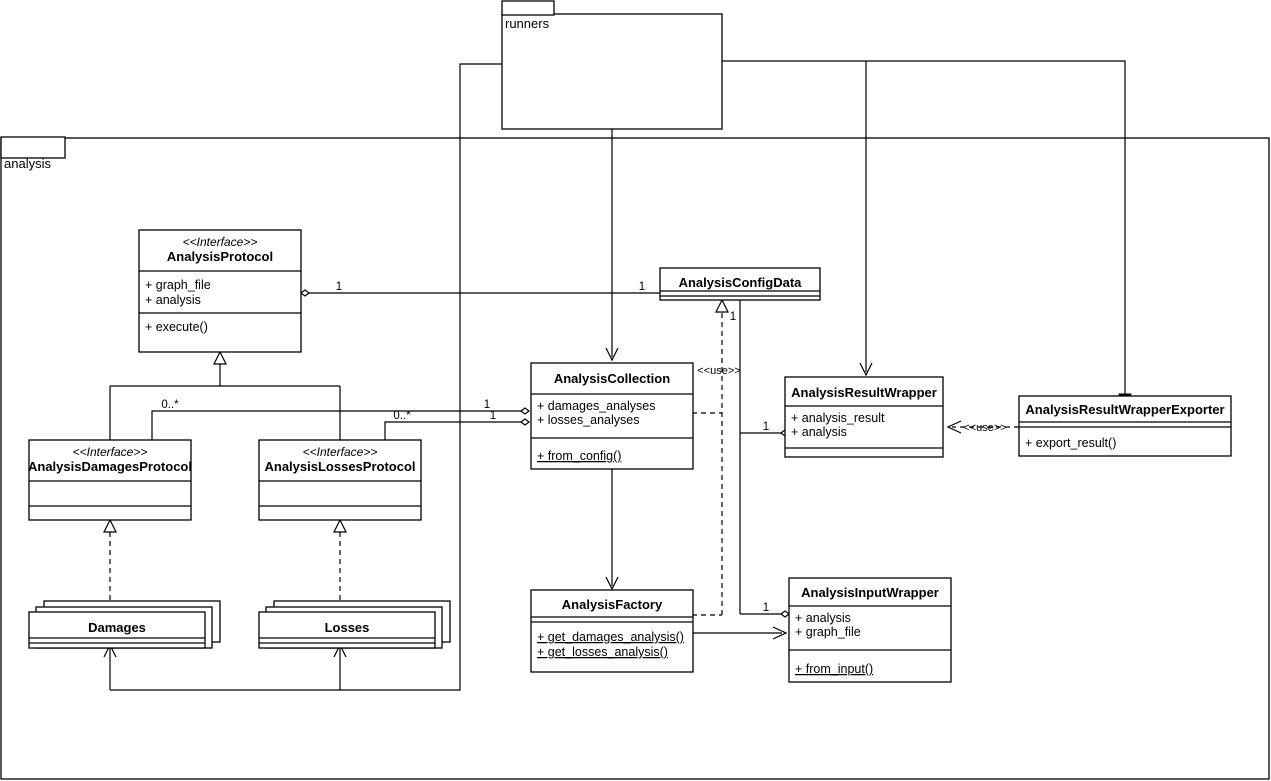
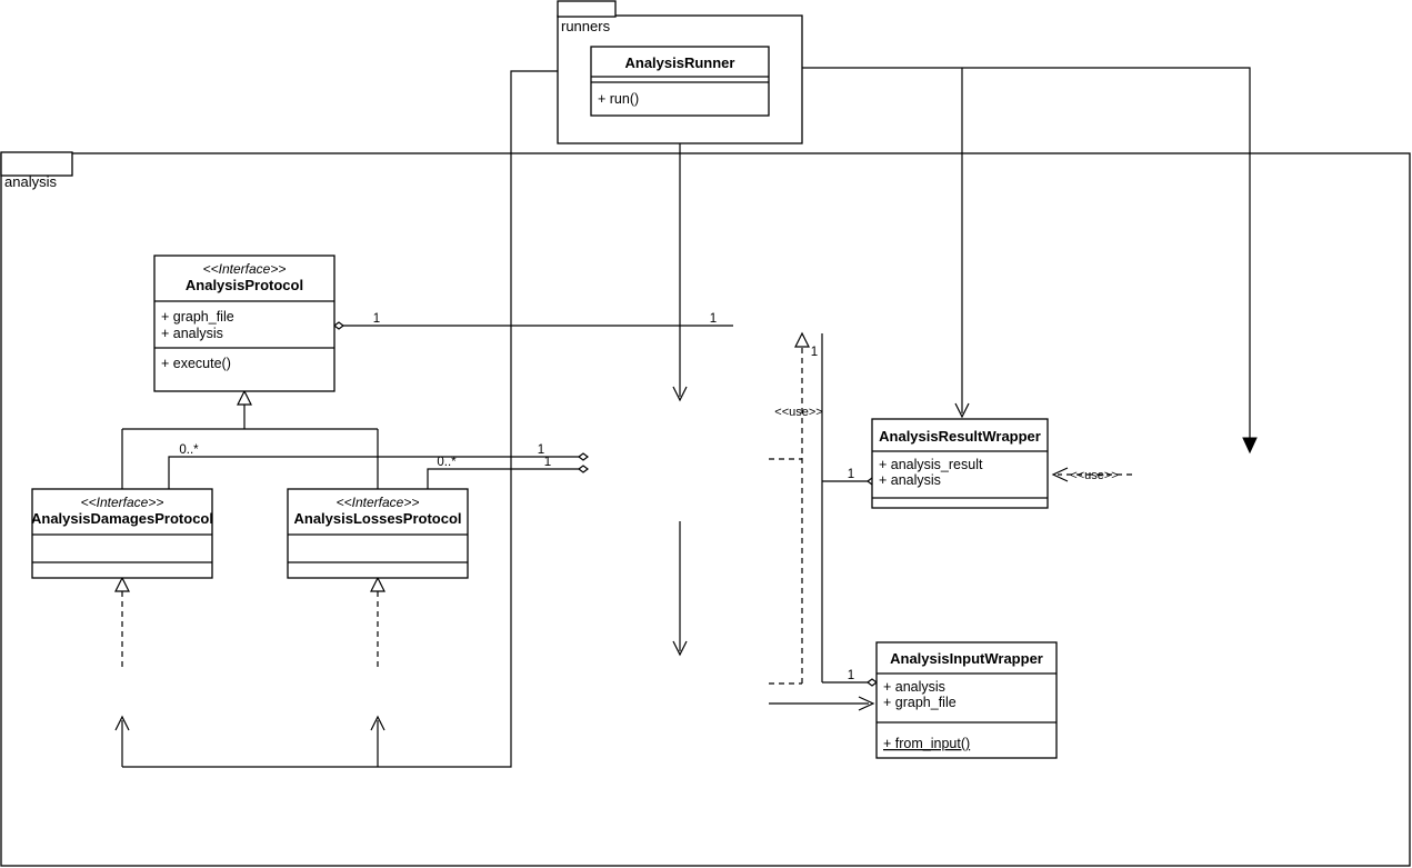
  analysis
  runners
  1
  1
  0..*
  1
  0..*
  1
  <<use>>
  1
  1
  1
  <<use>>
+ AnalysisRunner
+ + run()
  <<Interface>>
  AnalysisProtocol
  + graph_file
  + analysis
  + execute()
  <<Interface>>
  AnalysisDamagesProtocol
  <<Interface>>
  AnalysisLossesProtocol
- Damages
- Losses
- AnalysisConfigData
- AnalysisCollection
- + damages_analyses
- + losses_analyses
- + from_config()
- AnalysisFactory
- + get_damages_analysis()
- + get_losses_analysis()
  AnalysisResultWrapper
  + analysis_result
  + analysis
- AnalysisResultWrapperExporter
- + export_result()
  AnalysisInputWrapper
  + analysis
  + graph_file
  + from_input()
